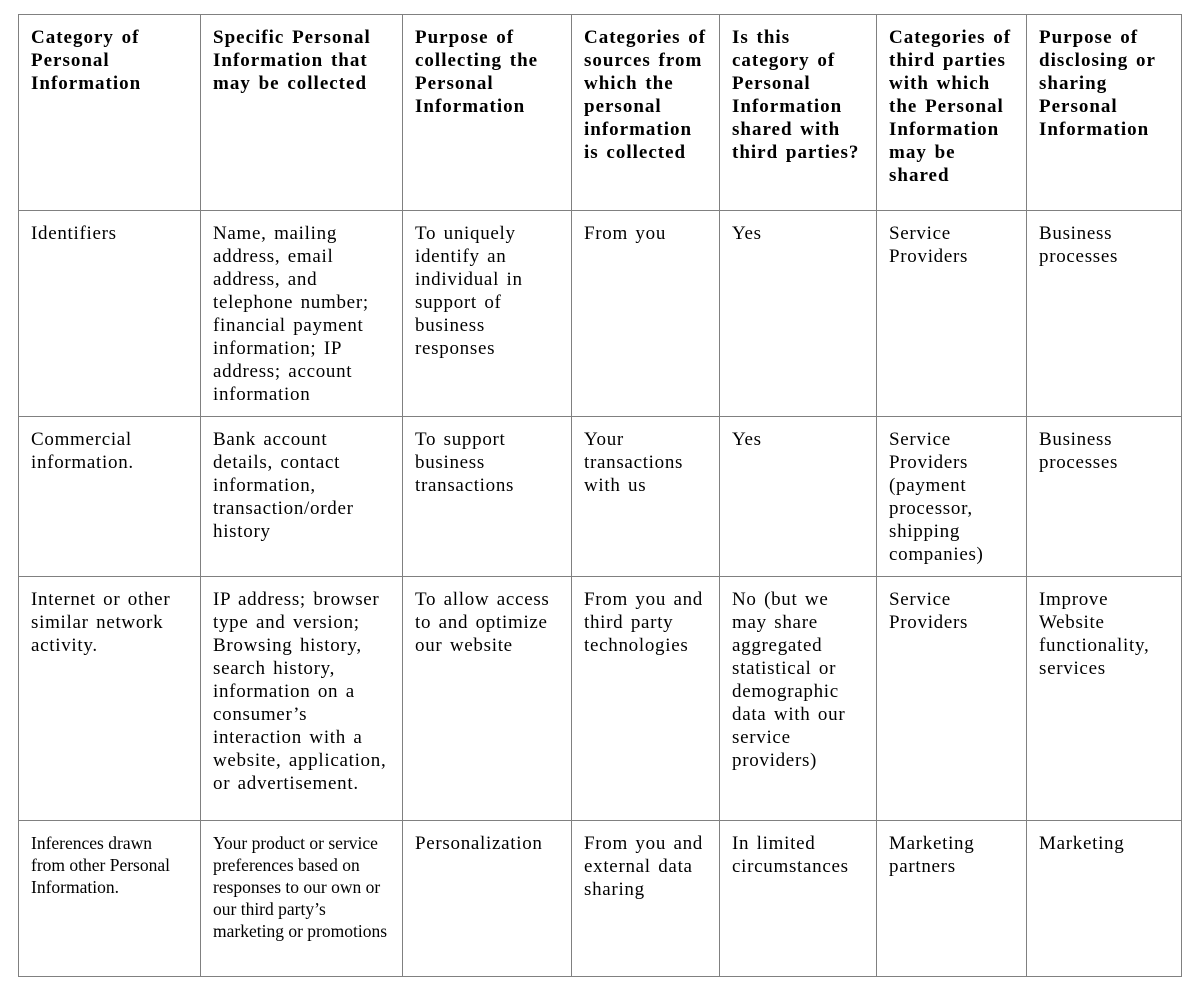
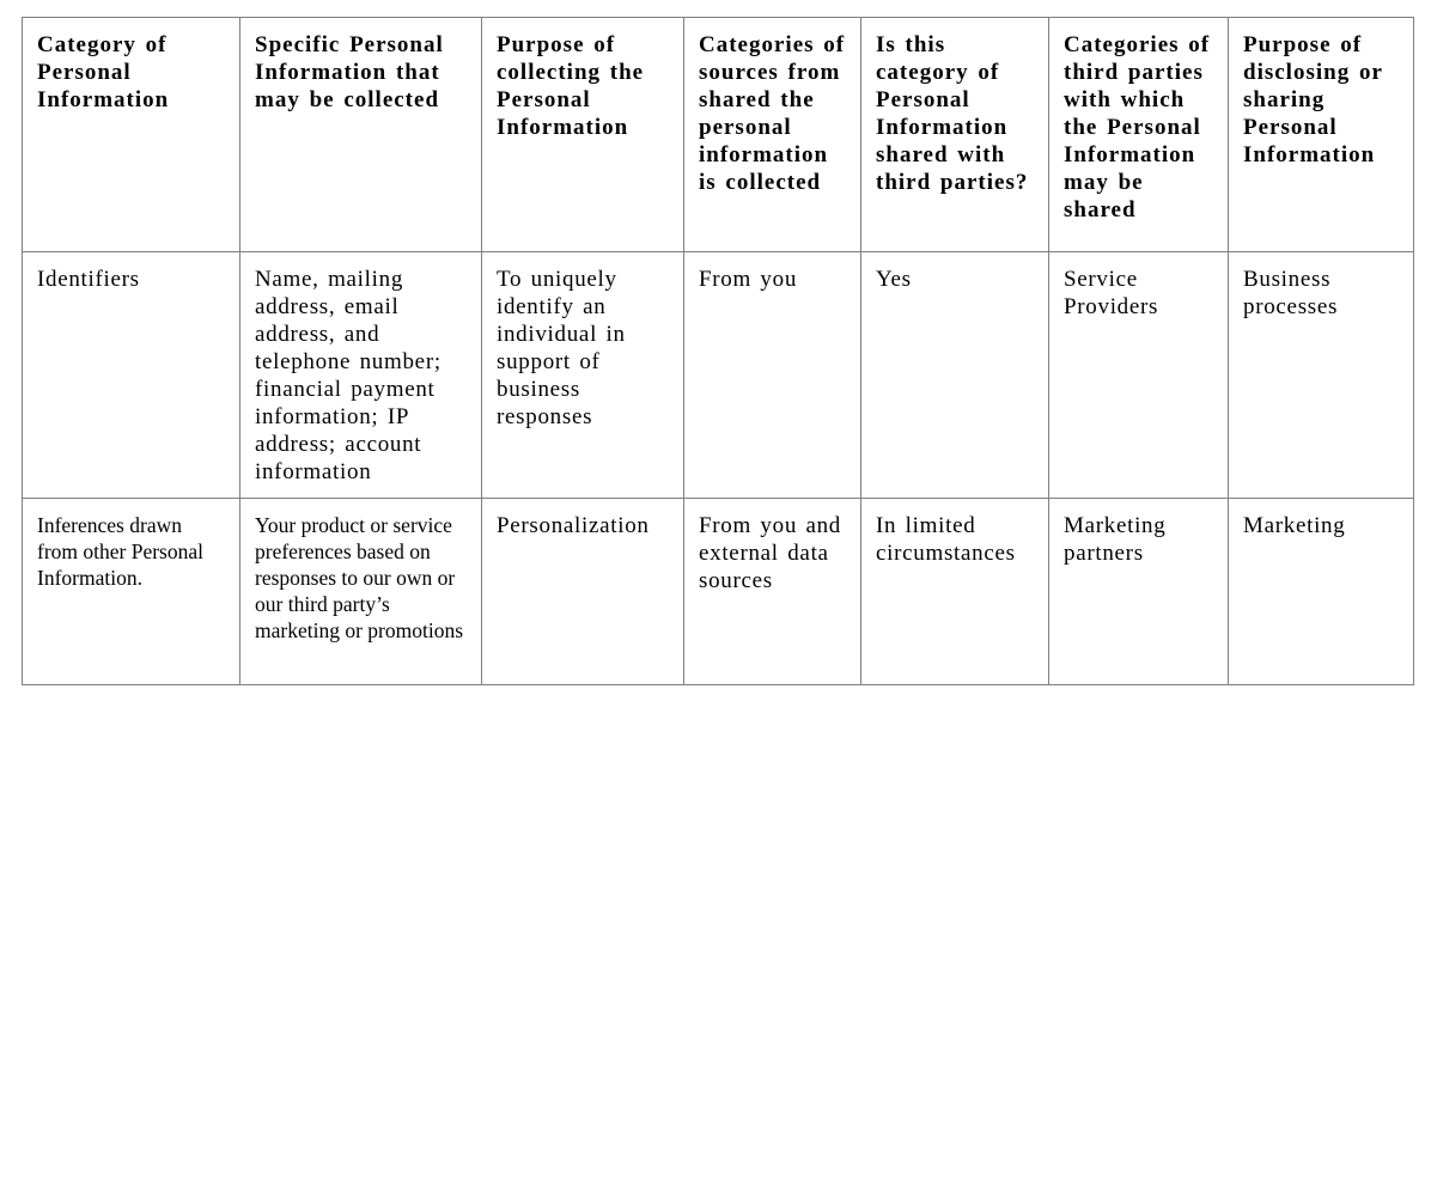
- Category of Personal Information	Specific Personal Information that may be collected	Purpose of collecting the Personal Information	Categories of sources from which the personal information is collected	Is this category of Personal Information shared with third parties?	Categories of third parties with which the Personal Information may be shared	Purpose of disclosing or sharing Personal Information
+ Category of Personal Information	Specific Personal Information that may be collected	Purpose of collecting the Personal Information	Categories of sources from shared the personal information is collected	Is this category of Personal Information shared with third parties?	Categories of third parties with which the Personal Information may be shared	Purpose of disclosing or sharing Personal Information
  Identifiers	Name, mailing address, email address, and telephone number; financial payment information; IP address; account information	To uniquely identify an individual in support of business responses	From you	Yes	Service Providers	Business processes
- Commercial information.	Bank account details, contact information, transaction/order history	To support business transactions	Your transactions with us	Yes	Service Providers (payment processor, shipping companies)	Business processes
- Internet or other similar network activity.	IP address; browser type and version; Browsing history, search history, information on a consumer’s interaction with a website, application, or advertisement.	To allow access to and optimize our website	From you and third party technologies	No (but we may share aggregated statistical or demographic data with our service providers)	Service Providers	Improve Website functionality, services
- Inferences drawn from other Personal Information.	Your product or service preferences based on responses to our own or our third party’s marketing or promotions	Personalization	From you and external data sharing	In limited circumstances	Marketing partners	Marketing
+ Inferences drawn from other Personal Information.	Your product or service preferences based on responses to our own or our third party’s marketing or promotions	Personalization	From you and external data sources	In limited circumstances	Marketing partners	Marketing
